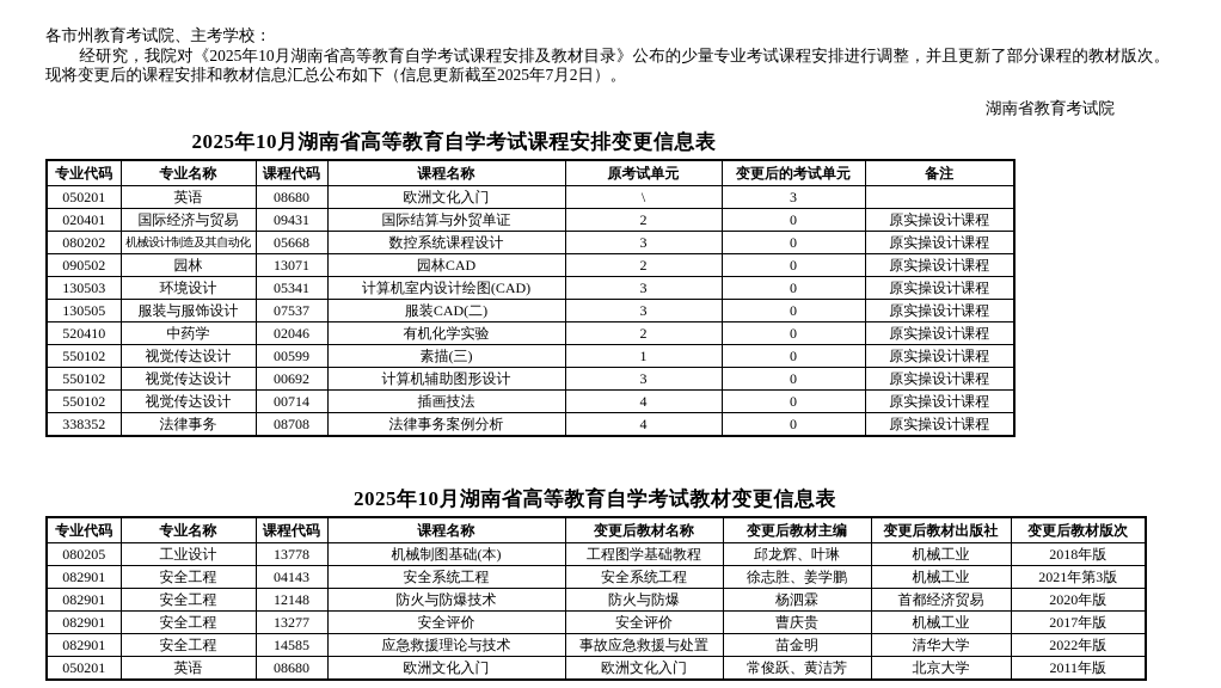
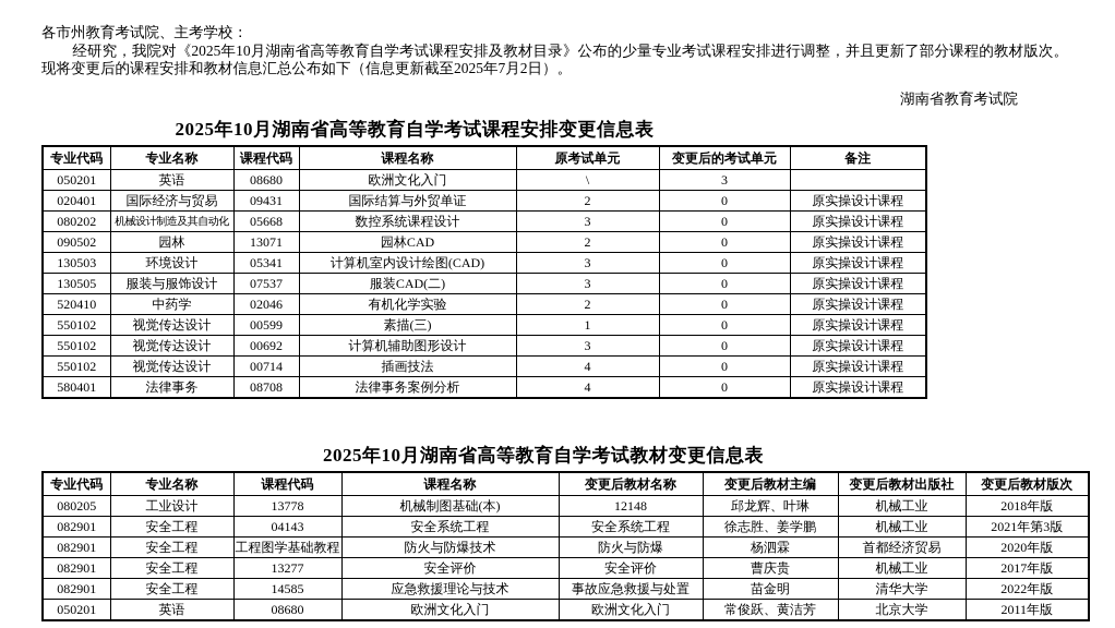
  各市州教育考试院、主考学校：
  经研究，我院对《2025年10月湖南省高等教育自学考试课程安排及教材目录》公布的少量专业考试课程安排进行调整，并且更新了部分课程的教材版次。现将变更后的课程安排和教材信息汇总公布如下（信息更新截至2025年7月2日）。
  湖南省教育考试院
  2025年10月湖南省高等教育自学考试课程安排变更信息表
  专业代码	专业名称	课程代码	课程名称	原考试单元	变更后的考试单元	备注
  050201	英语	08680	欧洲文化入门	\	3
  020401	国际经济与贸易	09431	国际结算与外贸单证	2	0	原实操设计课程
  080202	机械设计制造及其自动化	05668	数控系统课程设计	3	0	原实操设计课程
  090502	园林	13071	园林CAD	2	0	原实操设计课程
  130503	环境设计	05341	计算机室内设计绘图(CAD)	3	0	原实操设计课程
  130505	服装与服饰设计	07537	服装CAD(二)	3	0	原实操设计课程
  520410	中药学	02046	有机化学实验	2	0	原实操设计课程
  550102	视觉传达设计	00599	素描(三)	1	0	原实操设计课程
  550102	视觉传达设计	00692	计算机辅助图形设计	3	0	原实操设计课程
  550102	视觉传达设计	00714	插画技法	4	0	原实操设计课程
- 338352	法律事务	08708	法律事务案例分析	4	0	原实操设计课程
+ 580401	法律事务	08708	法律事务案例分析	4	0	原实操设计课程
  2025年10月湖南省高等教育自学考试教材变更信息表
  专业代码	专业名称	课程代码	课程名称	变更后教材名称	变更后教材主编	变更后教材出版社	变更后教材版次
- 080205	工业设计	13778	机械制图基础(本)	工程图学基础教程	邱龙辉、叶琳	机械工业	2018年版
+ 080205	工业设计	13778	机械制图基础(本)	12148	邱龙辉、叶琳	机械工业	2018年版
  082901	安全工程	04143	安全系统工程	安全系统工程	徐志胜、姜学鹏	机械工业	2021年第3版
- 082901	安全工程	12148	防火与防爆技术	防火与防爆	杨泗霖	首都经济贸易	2020年版
+ 082901	安全工程	工程图学基础教程	防火与防爆技术	防火与防爆	杨泗霖	首都经济贸易	2020年版
  082901	安全工程	13277	安全评价	安全评价	曹庆贵	机械工业	2017年版
  082901	安全工程	14585	应急救援理论与技术	事故应急救援与处置	苗金明	清华大学	2022年版
  050201	英语	08680	欧洲文化入门	欧洲文化入门	常俊跃、黄洁芳	北京大学	2011年版
